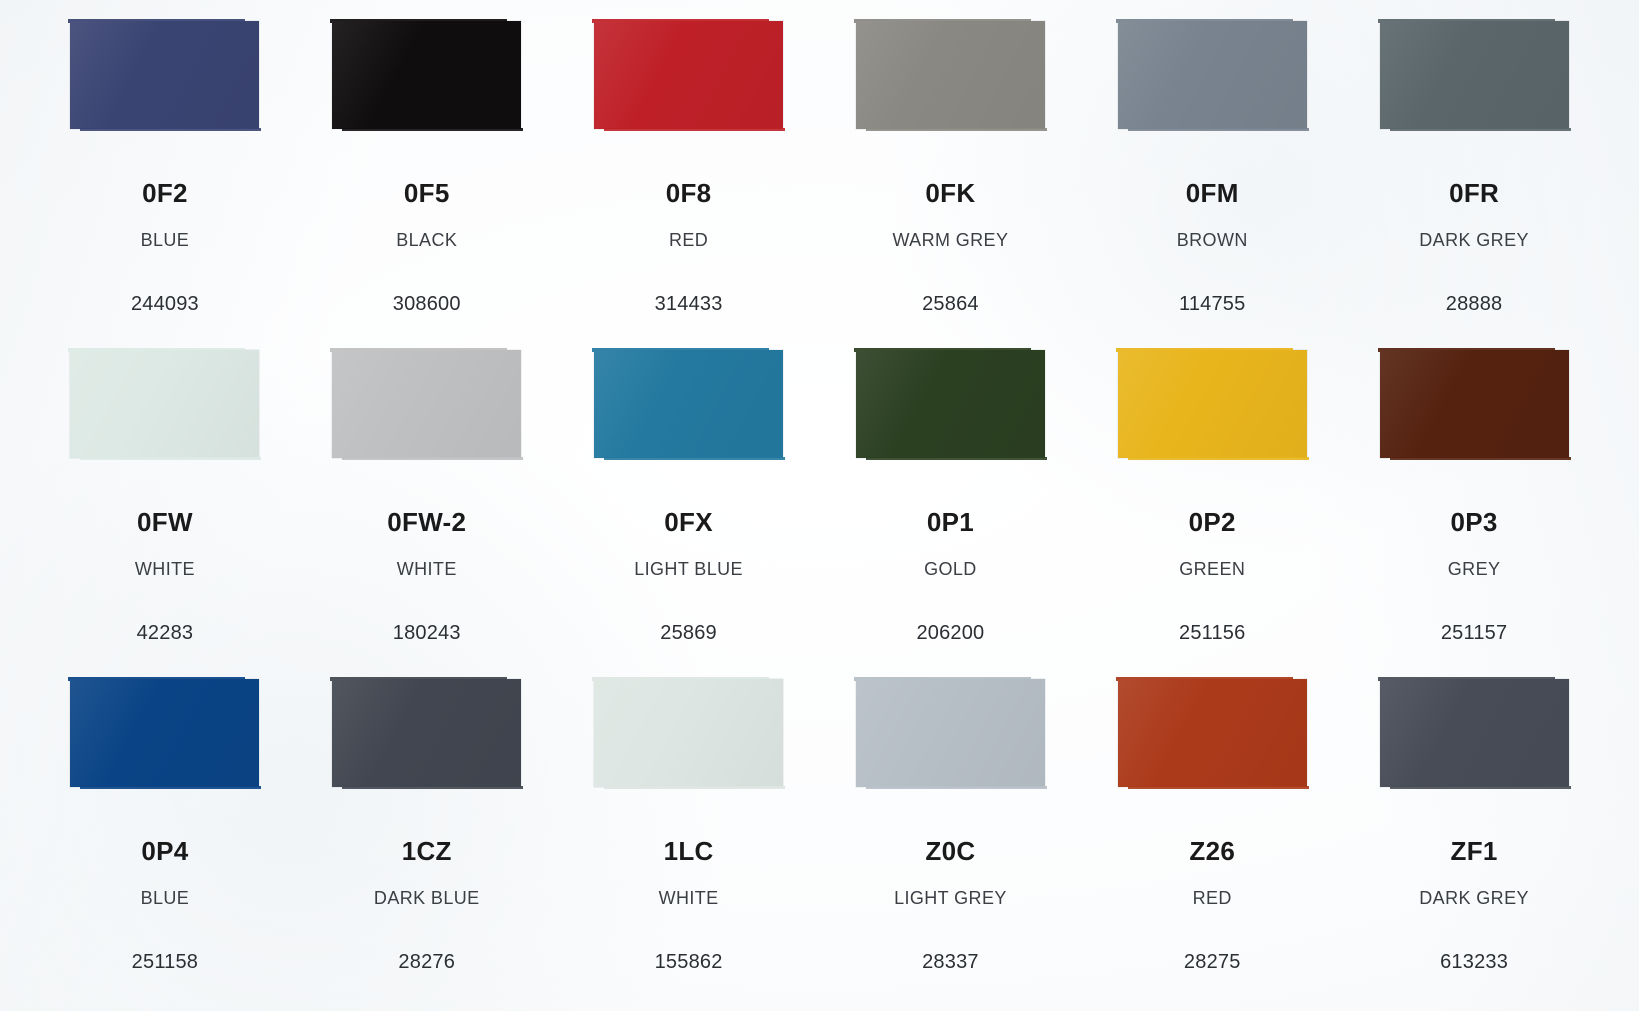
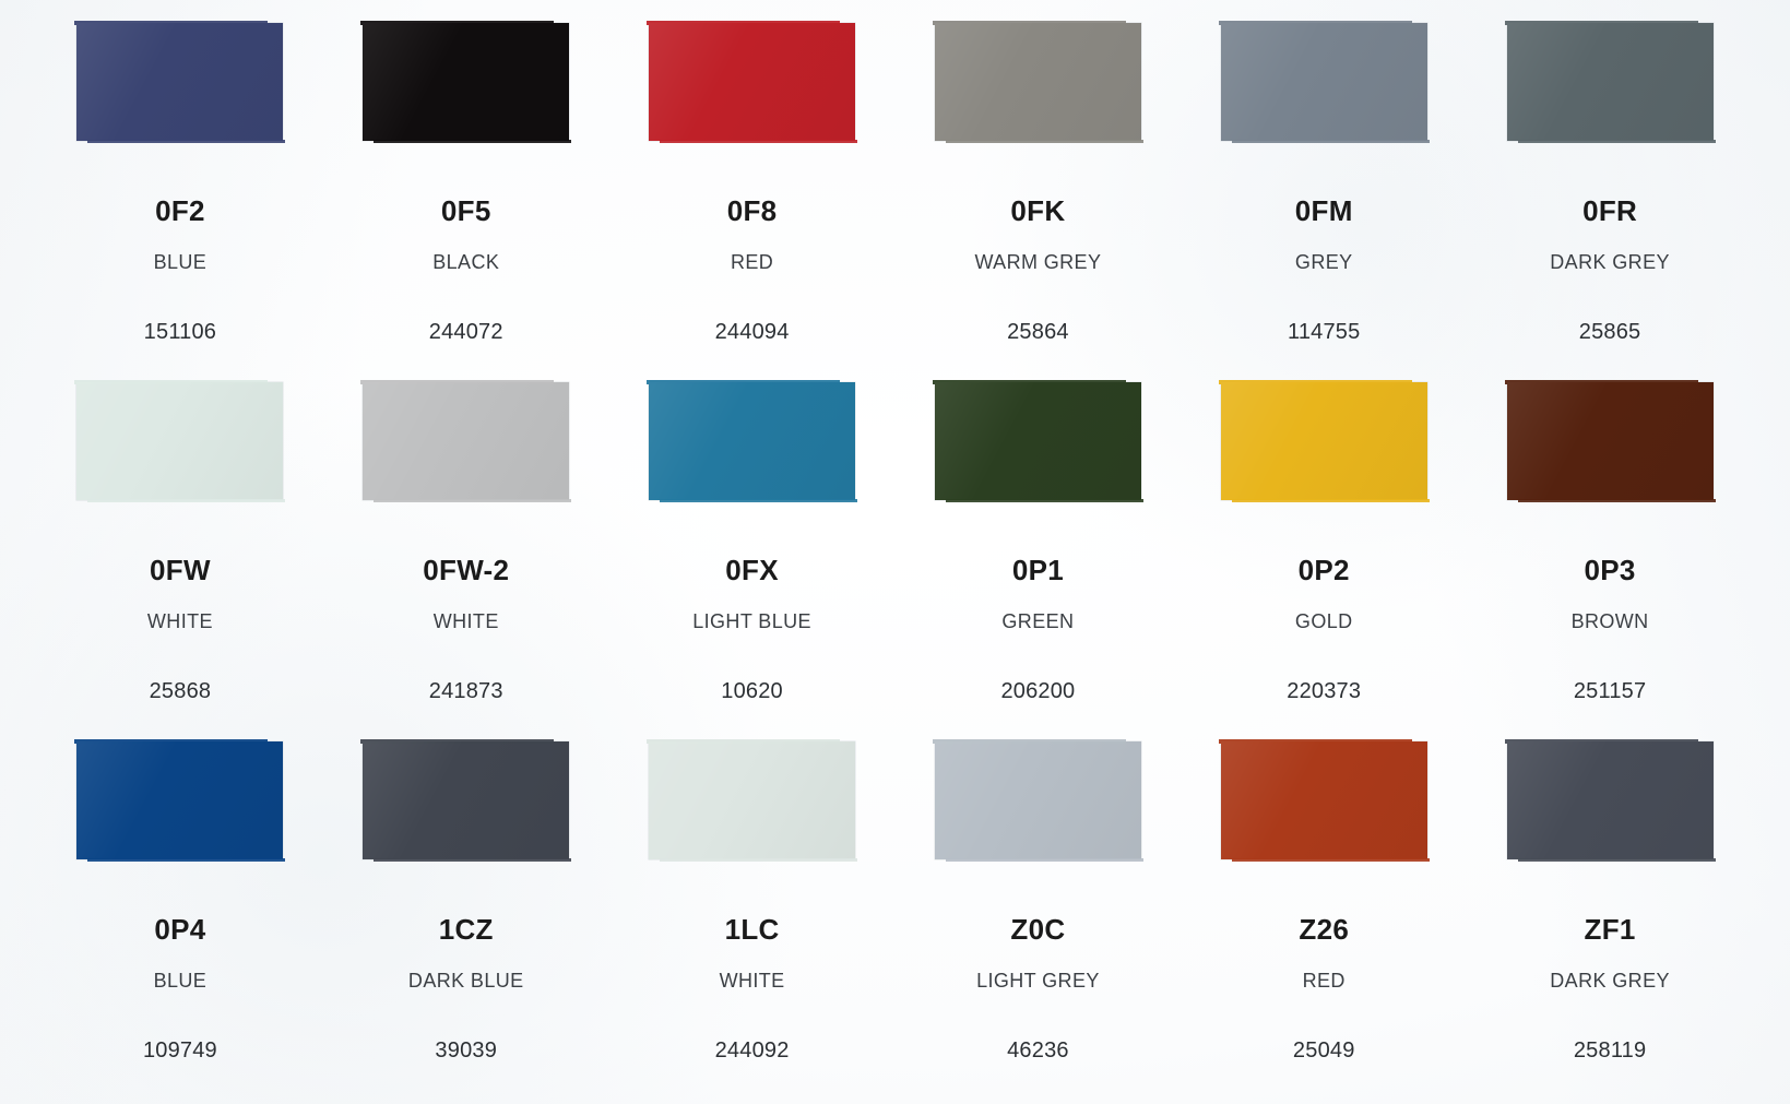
  0F2
  BLUE
- 244093
+ 151106
  0F5
  BLACK
- 308600
+ 244072
  0F8
  RED
- 314433
+ 244094
  0FK
  WARM GREY
  25864
  0FM
- BROWN
+ GREY
  114755
  0FR
  DARK GREY
- 28888
+ 25865
  0FW
  WHITE
- 42283
+ 25868
  0FW-2
  WHITE
- 180243
+ 241873
  0FX
  LIGHT BLUE
- 25869
+ 10620
  0P1
- GOLD
+ GREEN
  206200
  0P2
- GREEN
+ GOLD
- 251156
+ 220373
  0P3
- GREY
+ BROWN
  251157
  0P4
  BLUE
- 251158
+ 109749
  1CZ
  DARK BLUE
- 28276
+ 39039
  1LC
  WHITE
- 155862
+ 244092
  Z0C
  LIGHT GREY
- 28337
+ 46236
  Z26
  RED
- 28275
+ 25049
  ZF1
  DARK GREY
- 613233
+ 258119
